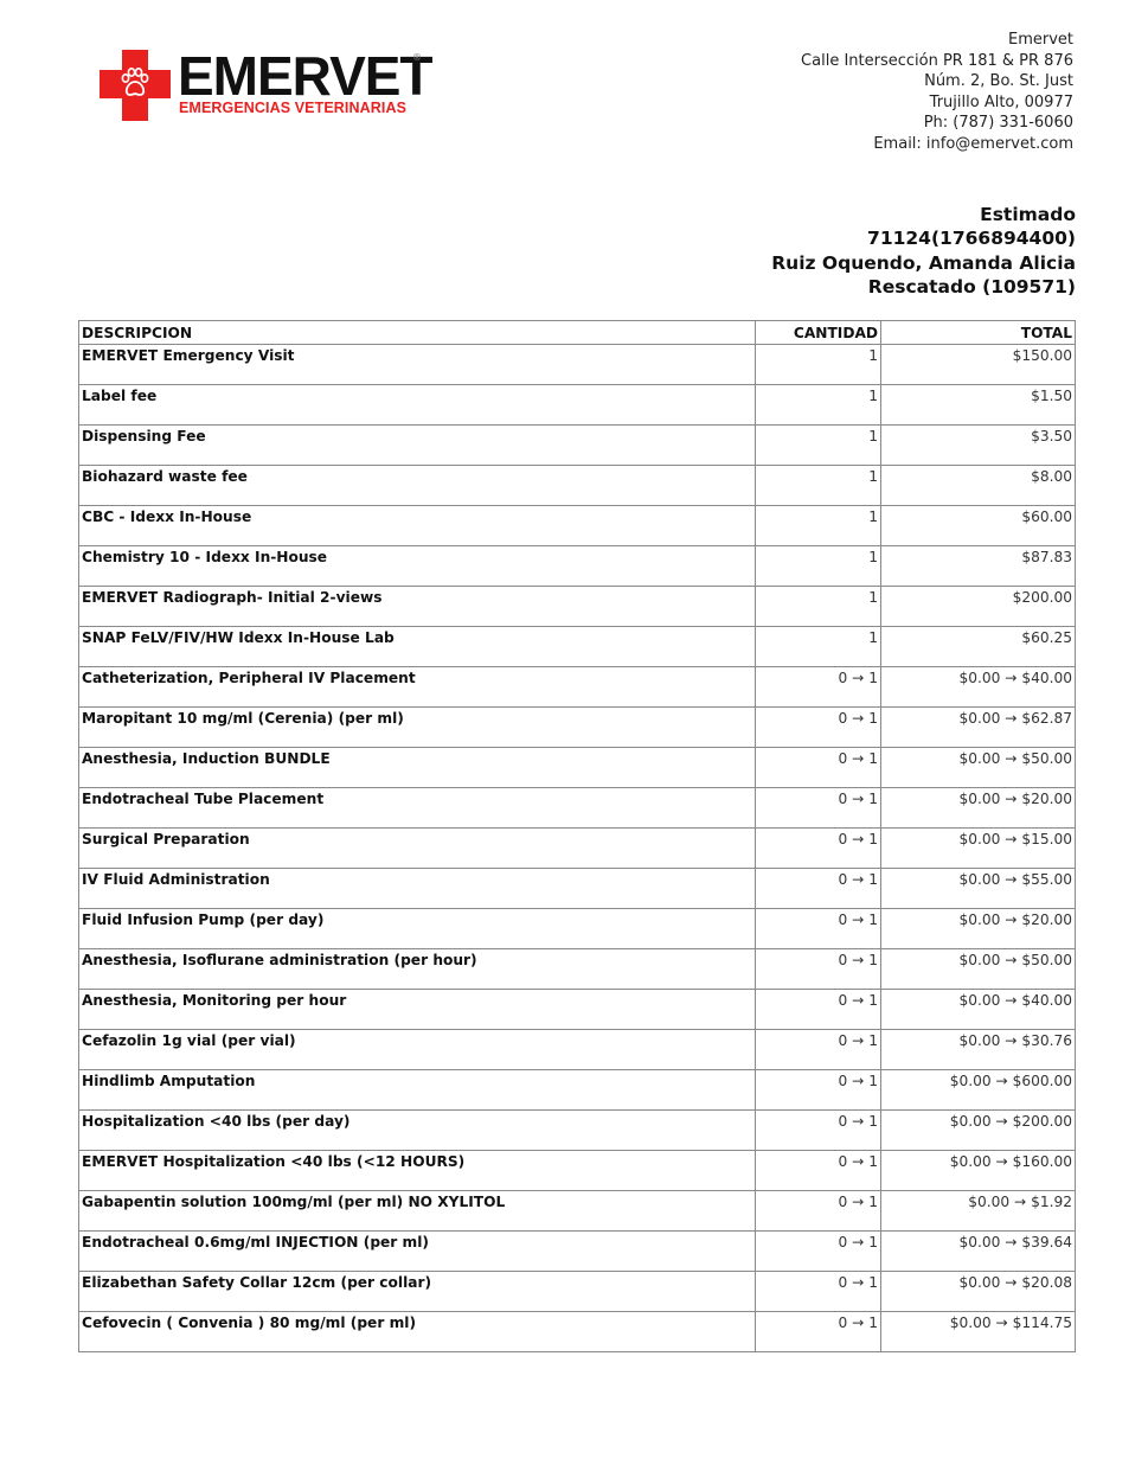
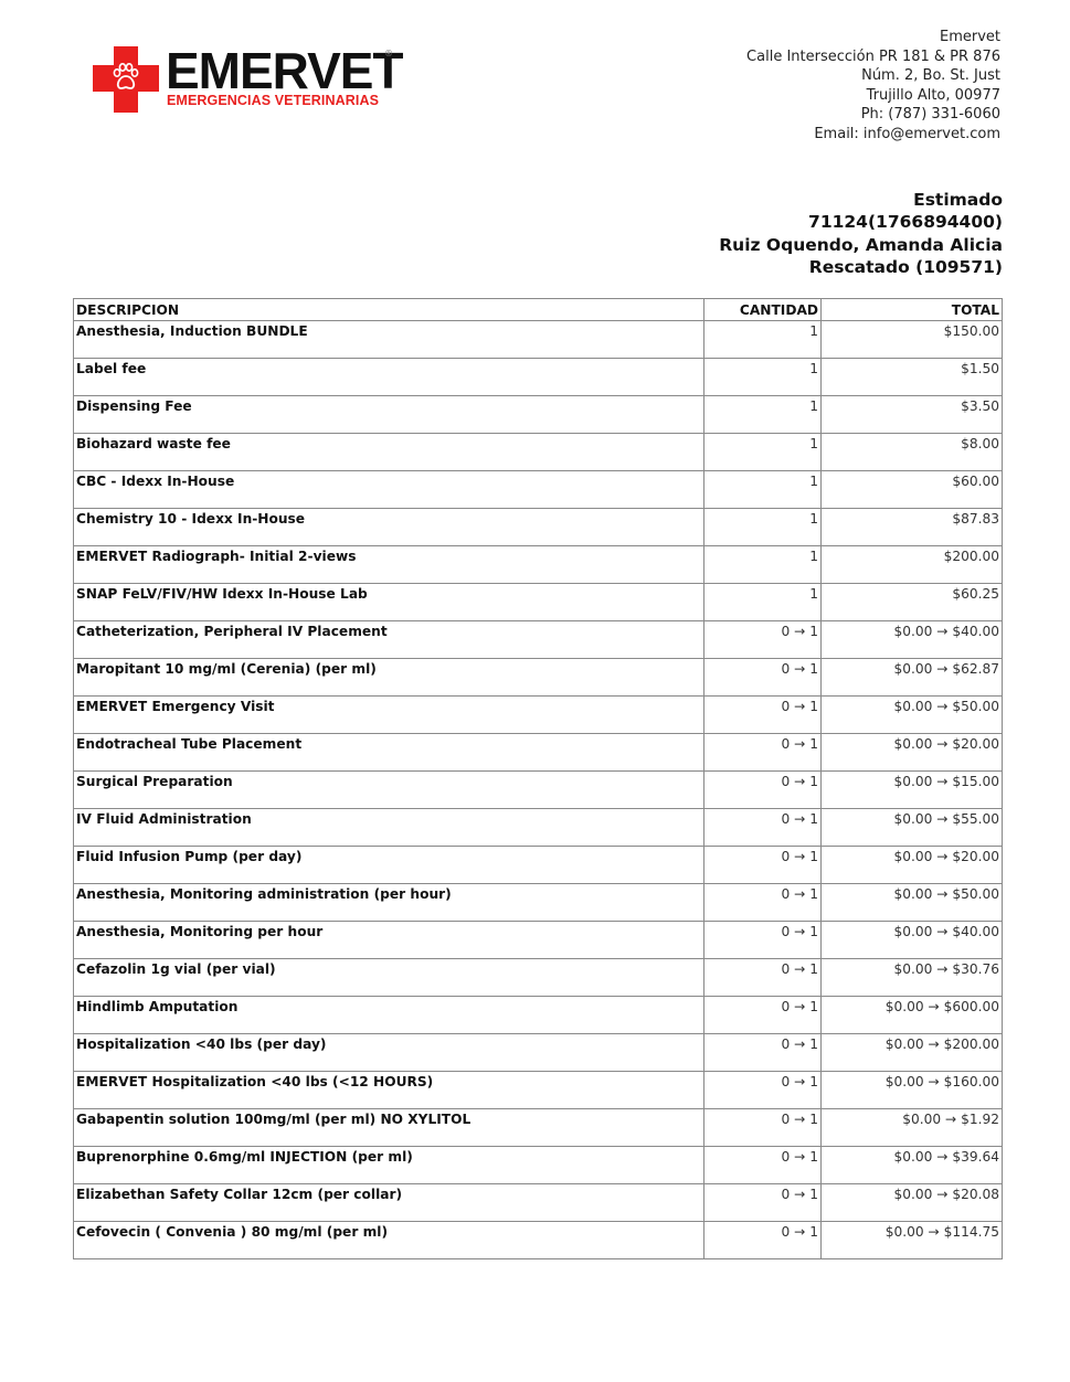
  EMERVET
  ®
  EMERGENCIAS VETERINARIAS
  Emervet
  Calle Intersección PR 181 & PR 876
  Núm. 2, Bo. St. Just
  Trujillo Alto, 00977
  Ph: (787) 331-6060
  Email: info@emervet.com
  Estimado
  71124(1766894400)
  Ruiz Oquendo, Amanda Alicia
  Rescatado (109571)
  DESCRIPCION	CANTIDAD	TOTAL
- EMERVET Emergency Visit	1	$150.00
+ Anesthesia, Induction BUNDLE	1	$150.00
  Label fee	1	$1.50
  Dispensing Fee	1	$3.50
  Biohazard waste fee	1	$8.00
  CBC - Idexx In-House	1	$60.00
  Chemistry 10 - Idexx In-House	1	$87.83
  EMERVET Radiograph- Initial 2-views	1	$200.00
  SNAP FeLV/FIV/HW Idexx In-House Lab	1	$60.25
  Catheterization, Peripheral IV Placement	0 → 1	$0.00 → $40.00
  Maropitant 10 mg/ml (Cerenia) (per ml)	0 → 1	$0.00 → $62.87
- Anesthesia, Induction BUNDLE	0 → 1	$0.00 → $50.00
+ EMERVET Emergency Visit	0 → 1	$0.00 → $50.00
  Endotracheal Tube Placement	0 → 1	$0.00 → $20.00
  Surgical Preparation	0 → 1	$0.00 → $15.00
  IV Fluid Administration	0 → 1	$0.00 → $55.00
  Fluid Infusion Pump (per day)	0 → 1	$0.00 → $20.00
- Anesthesia, Isoflurane administration (per hour)	0 → 1	$0.00 → $50.00
+ Anesthesia, Monitoring administration (per hour)	0 → 1	$0.00 → $50.00
  Anesthesia, Monitoring per hour	0 → 1	$0.00 → $40.00
  Cefazolin 1g vial (per vial)	0 → 1	$0.00 → $30.76
  Hindlimb Amputation	0 → 1	$0.00 → $600.00
  Hospitalization <40 lbs (per day)	0 → 1	$0.00 → $200.00
  EMERVET Hospitalization <40 lbs (<12 HOURS)	0 → 1	$0.00 → $160.00
  Gabapentin solution 100mg/ml (per ml) NO XYLITOL	0 → 1	$0.00 → $1.92
- Endotracheal 0.6mg/ml INJECTION (per ml)	0 → 1	$0.00 → $39.64
+ Buprenorphine 0.6mg/ml INJECTION (per ml)	0 → 1	$0.00 → $39.64
  Elizabethan Safety Collar 12cm (per collar)	0 → 1	$0.00 → $20.08
  Cefovecin ( Convenia ) 80 mg/ml (per ml)	0 → 1	$0.00 → $114.75
